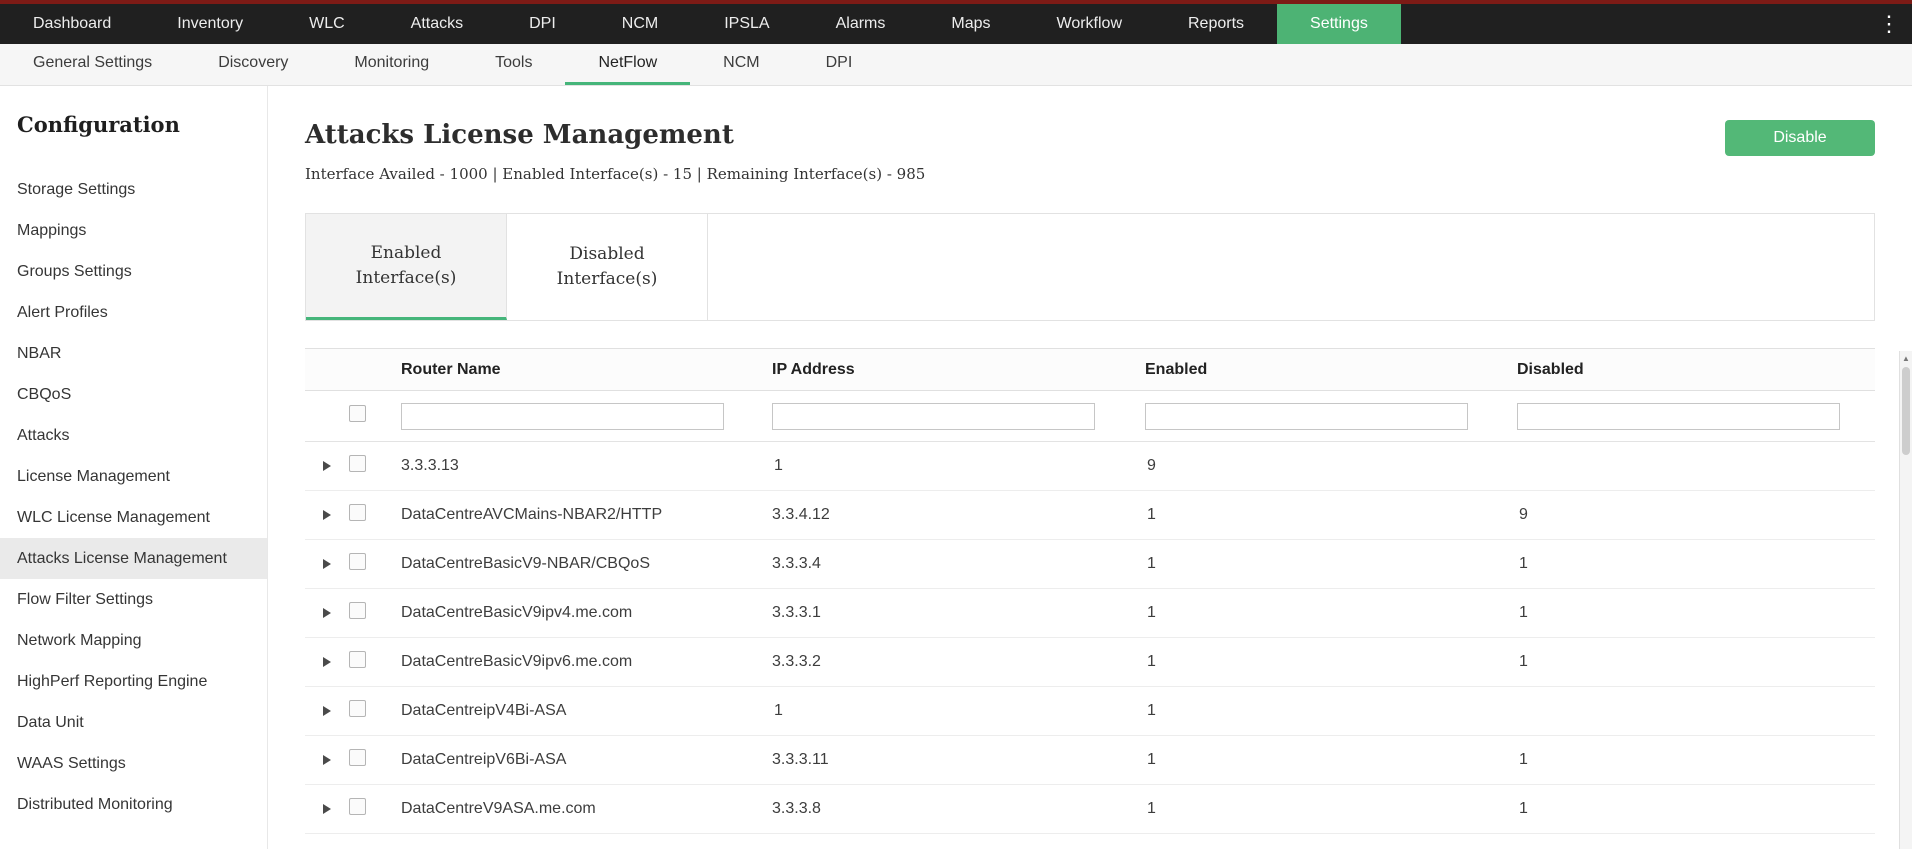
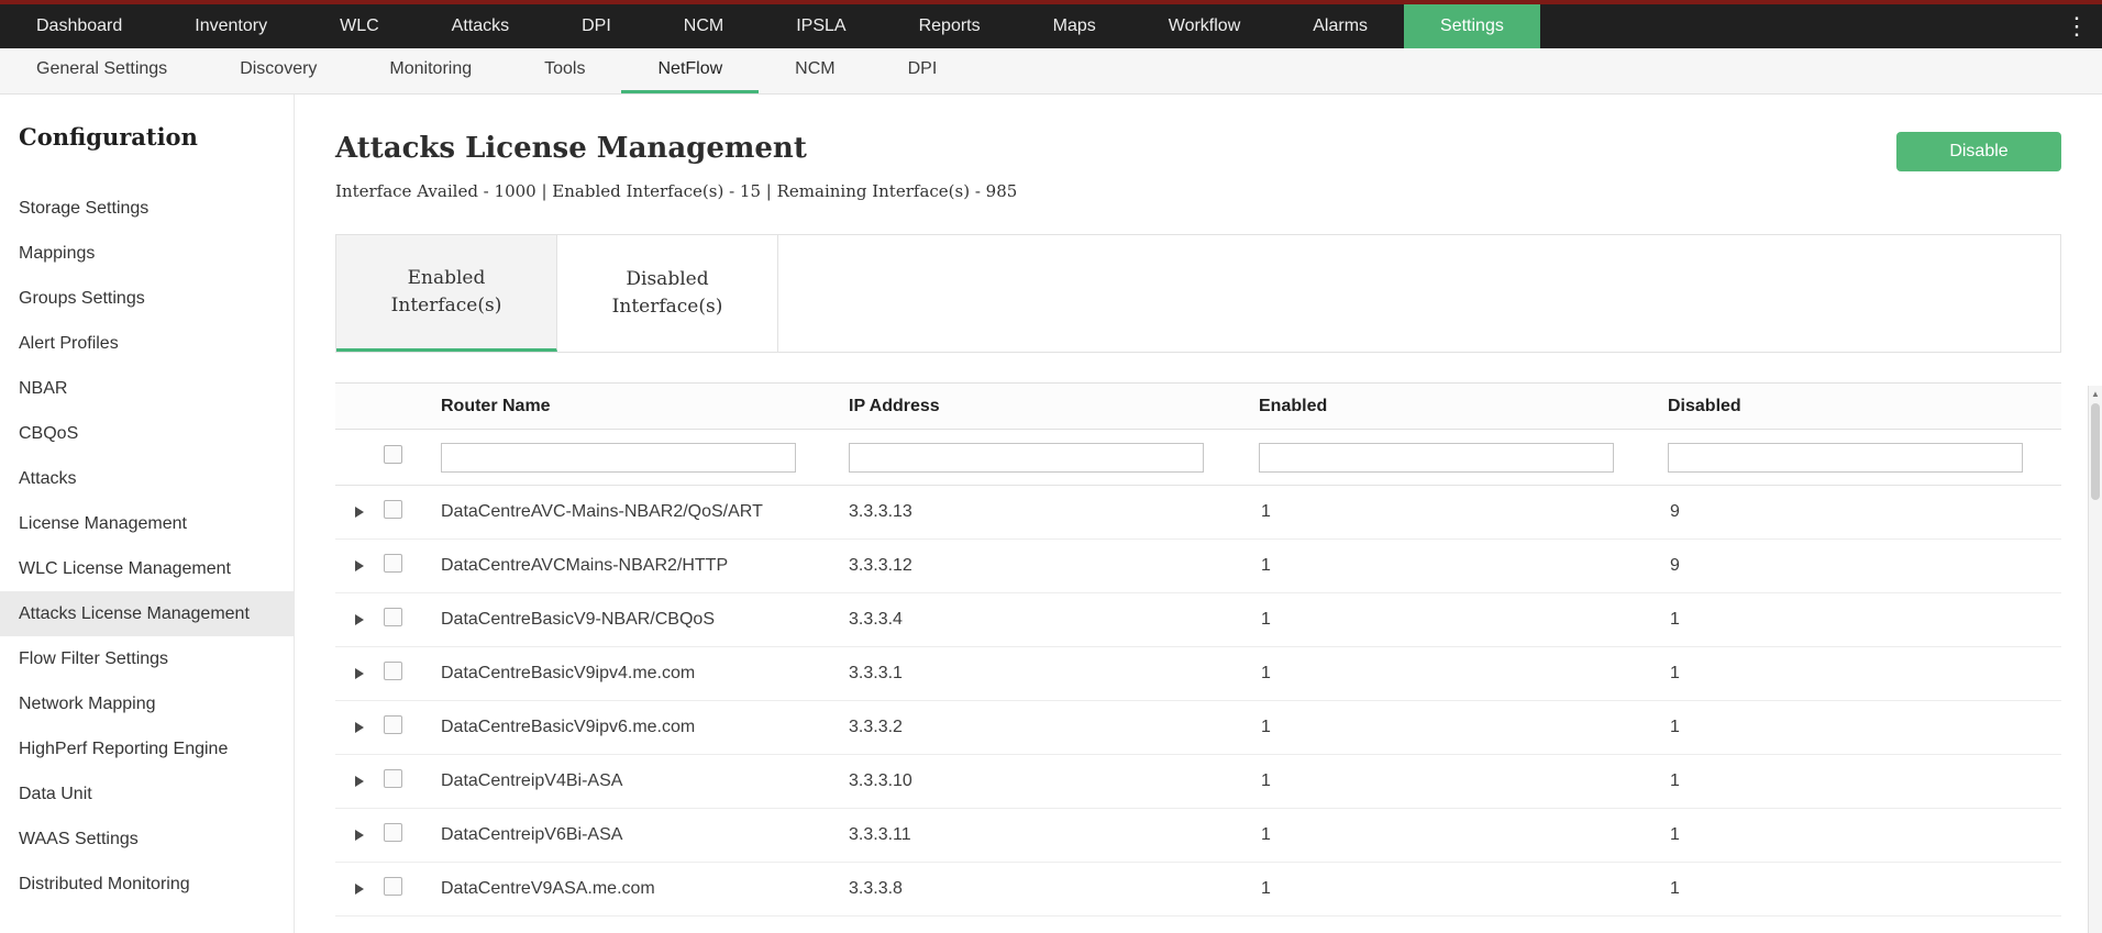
  Dashboard
  Inventory
  WLC
  Attacks
  DPI
  NCM
  IPSLA
- Alarms
+ Reports
  Maps
  Workflow
- Reports
+ Alarms
  Settings
  ⋮
  General Settings
  Discovery
  Monitoring
  Tools
  NetFlow
  NCM
  DPI
  Configuration
  Storage Settings
  Mappings
  Groups Settings
  Alert Profiles
  NBAR
  CBQoS
  Attacks
  License Management
  WLC License Management
  Attacks License Management
  Flow Filter Settings
  Network Mapping
  HighPerf Reporting Engine
  Data Unit
  WAAS Settings
  Distributed Monitoring
  Attacks License Management
  Interface Availed - 1000 | Enabled Interface(s) - 15 | Remaining Interface(s) - 985
  Disable
  Enabled Interface(s)
  Disabled Interface(s)
  Router Name
  IP Address
  Enabled
  Disabled
+ DataCentreAVC-Mains-NBAR2/QoS/ART
  3.3.3.13
  1
  9
  DataCentreAVCMains-NBAR2/HTTP
- 3.3.4.12
+ 3.3.3.12
  1
  9
  DataCentreBasicV9-NBAR/CBQoS
  3.3.3.4
  1
  1
  DataCentreBasicV9ipv4.me.com
  3.3.3.1
  1
  1
  DataCentreBasicV9ipv6.me.com
  3.3.3.2
  1
  1
  DataCentreipV4Bi-ASA
+ 3.3.3.10
  1
  1
  DataCentreipV6Bi-ASA
  3.3.3.11
  1
  1
  DataCentreV9ASA.me.com
  3.3.3.8
  1
  1
  ▲
